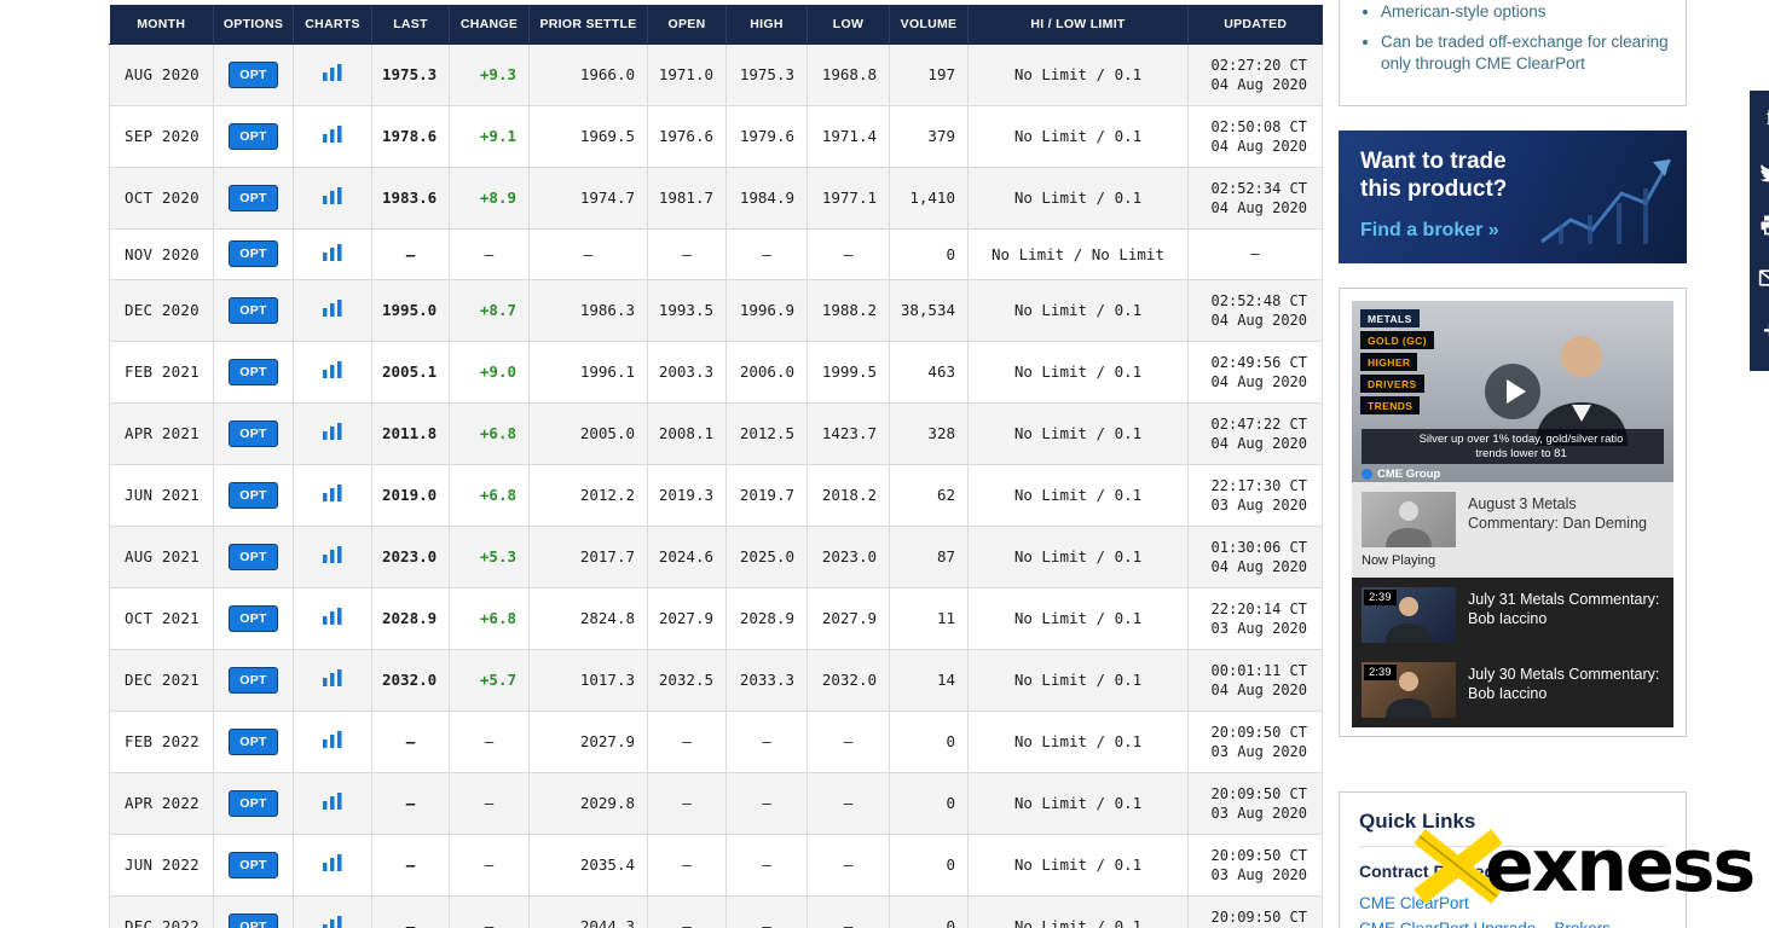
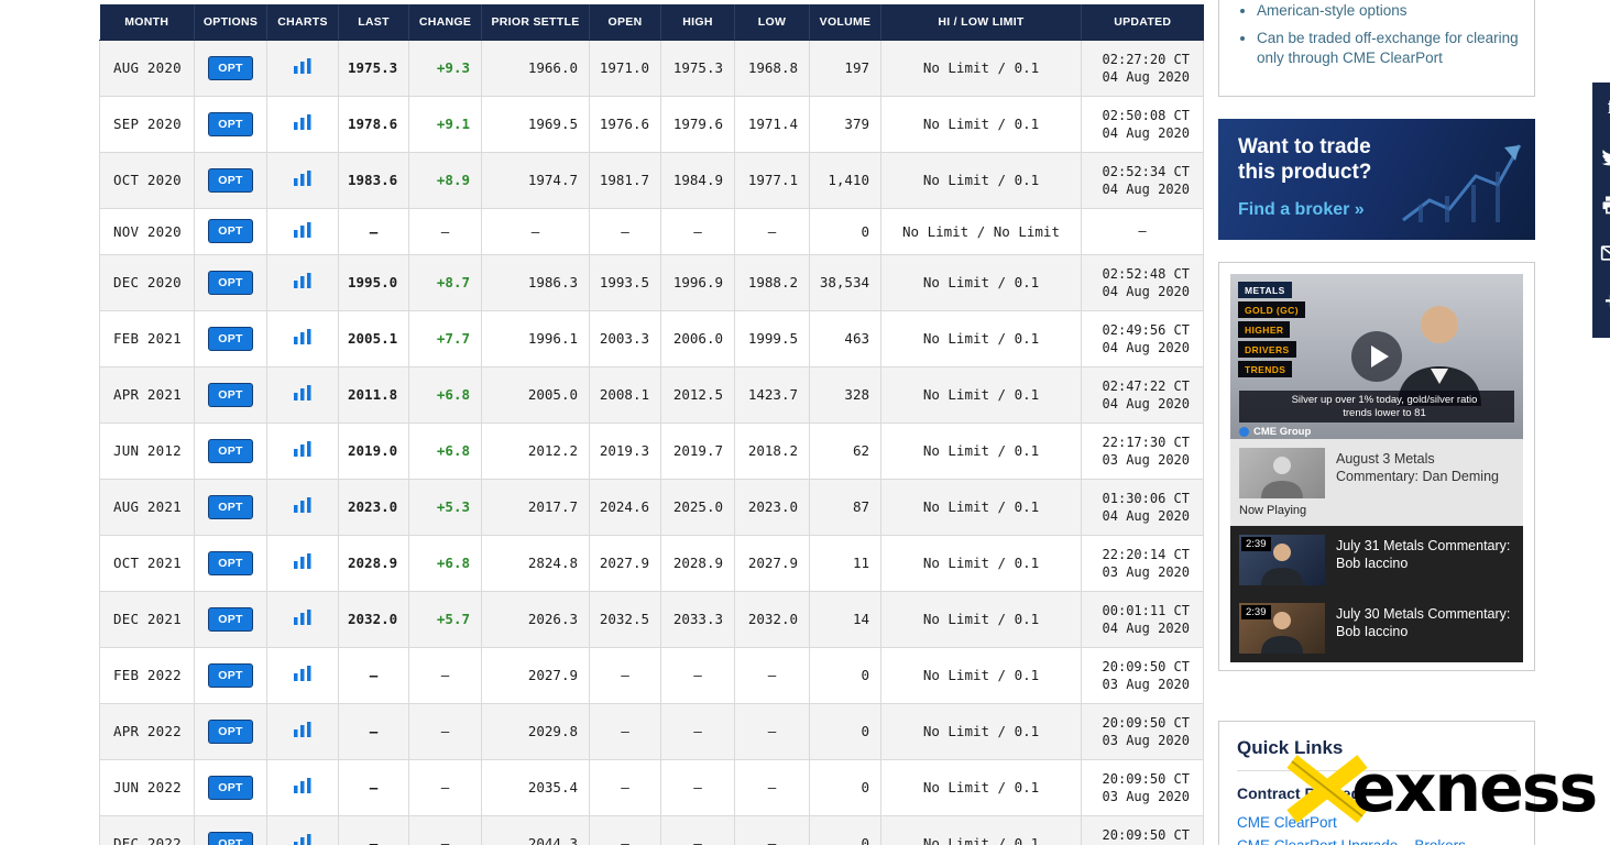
  MONTH	OPTIONS	CHARTS	LAST	CHANGE	PRIOR SETTLE	OPEN	HIGH	LOW	VOLUME	HI / LOW LIMIT	UPDATED
  AUG 2020	OPT		1975.3	+9.3	1966.0	1971.0	1975.3	1968.8	197	No Limit / 0.1	02:27:20 CT04 Aug 2020
  SEP 2020	OPT		1978.6	+9.1	1969.5	1976.6	1979.6	1971.4	379	No Limit / 0.1	02:50:08 CT04 Aug 2020
  OCT 2020	OPT		1983.6	+8.9	1974.7	1981.7	1984.9	1977.1	1,410	No Limit / 0.1	02:52:34 CT04 Aug 2020
  NOV 2020	OPT		–	–	–	–	–	–	0	No Limit / No Limit	–
  DEC 2020	OPT		1995.0	+8.7	1986.3	1993.5	1996.9	1988.2	38,534	No Limit / 0.1	02:52:48 CT04 Aug 2020
- FEB 2021	OPT		2005.1	+9.0	1996.1	2003.3	2006.0	1999.5	463	No Limit / 0.1	02:49:56 CT04 Aug 2020
+ FEB 2021	OPT		2005.1	+7.7	1996.1	2003.3	2006.0	1999.5	463	No Limit / 0.1	02:49:56 CT04 Aug 2020
  APR 2021	OPT		2011.8	+6.8	2005.0	2008.1	2012.5	1423.7	328	No Limit / 0.1	02:47:22 CT04 Aug 2020
- JUN 2021	OPT		2019.0	+6.8	2012.2	2019.3	2019.7	2018.2	62	No Limit / 0.1	22:17:30 CT03 Aug 2020
+ JUN 2012	OPT		2019.0	+6.8	2012.2	2019.3	2019.7	2018.2	62	No Limit / 0.1	22:17:30 CT03 Aug 2020
  AUG 2021	OPT		2023.0	+5.3	2017.7	2024.6	2025.0	2023.0	87	No Limit / 0.1	01:30:06 CT04 Aug 2020
  OCT 2021	OPT		2028.9	+6.8	2824.8	2027.9	2028.9	2027.9	11	No Limit / 0.1	22:20:14 CT03 Aug 2020
- DEC 2021	OPT		2032.0	+5.7	1017.3	2032.5	2033.3	2032.0	14	No Limit / 0.1	00:01:11 CT04 Aug 2020
+ DEC 2021	OPT		2032.0	+5.7	2026.3	2032.5	2033.3	2032.0	14	No Limit / 0.1	00:01:11 CT04 Aug 2020
  FEB 2022	OPT		–	–	2027.9	–	–	–	0	No Limit / 0.1	20:09:50 CT03 Aug 2020
  APR 2022	OPT		–	–	2029.8	–	–	–	0	No Limit / 0.1	20:09:50 CT03 Aug 2020
  JUN 2022	OPT		–	–	2035.4	–	–	–	0	No Limit / 0.1	20:09:50 CT03 Aug 2020
  DEC 2022	OPT		–	–	2044.3	–	–	–	0	No Limit / 0.1	20:09:50 CT
  American-style options
  Can be traded off-exchange for clearing only through CME ClearPort
  Want to trade
  this product?
  Find a broker »
  METALS
  GOLD (GC)
  HIGHER
  DRIVERS
  TRENDS
  Silver up over 1% today, gold/silver ratio trends lower to 81
  CME Group
  Now Playing
  August 3 Metals Commentary: Dan Deming
  2:39
  July 31 Metals Commentary: Bob Iaccino
  2:39
  July 30 Metals Commentary: Bob Iaccino
  Quick Links
  CME ClearPort
  exness
